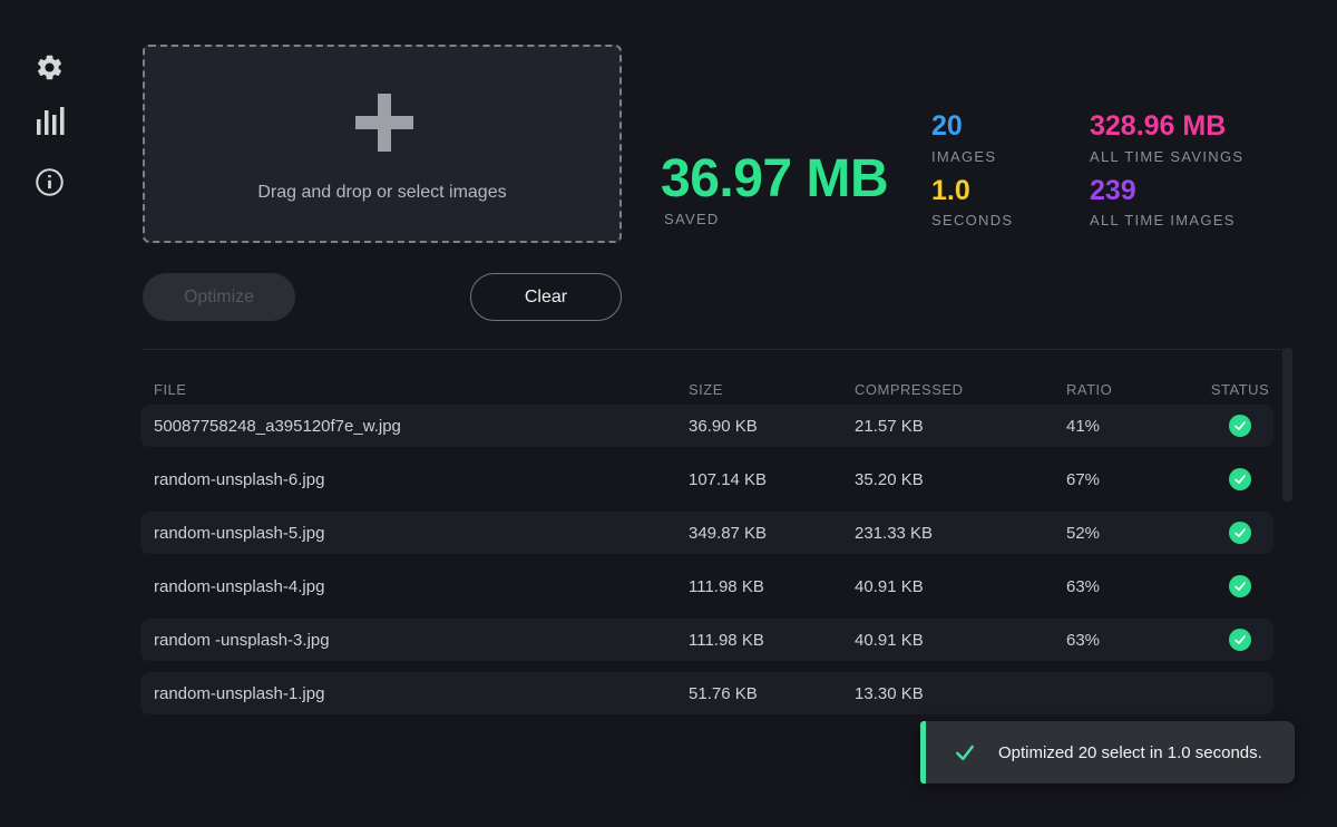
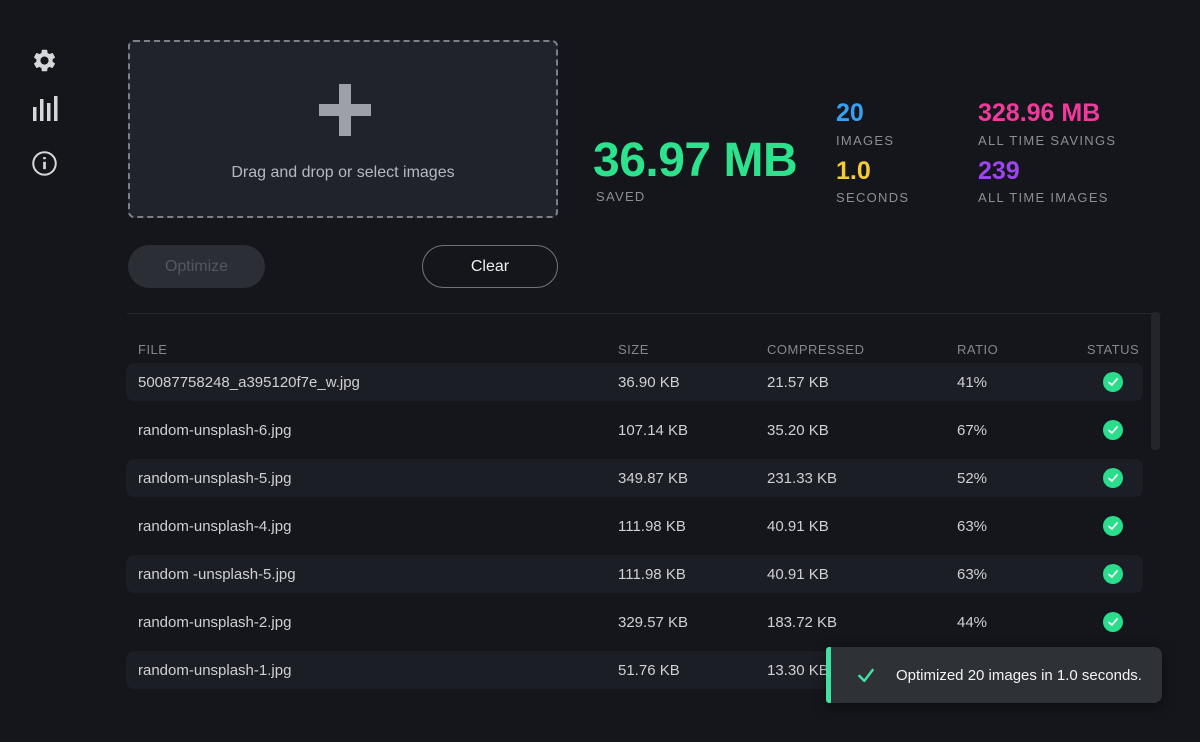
  Drag and drop or select images
  36.97 MB
  SAVED
  20
  IMAGES
  1.0
  SECONDS
  328.96 MB
  ALL TIME SAVINGS
  239
  ALL TIME IMAGES
  Optimize
  Clear
  FILE
  SIZE
  COMPRESSED
  RATIO
  STATUS
  50087758248_a395120f7e_w.jpg
  36.90 KB
  21.57 KB
  41%
  random-unsplash-6.jpg
  107.14 KB
  35.20 KB
  67%
  random-unsplash-5.jpg
  349.87 KB
  231.33 KB
  52%
  random-unsplash-4.jpg
  111.98 KB
  40.91 KB
  63%
- random -unsplash-3.jpg
+ random -unsplash-5.jpg
  111.98 KB
  40.91 KB
  63%
+ random-unsplash-2.jpg
+ 329.57 KB
+ 183.72 KB
+ 44%
  random-unsplash-1.jpg
  51.76 KB
  13.30 KB
- Optimized 20 select in 1.0 seconds.
+ Optimized 20 images in 1.0 seconds.
